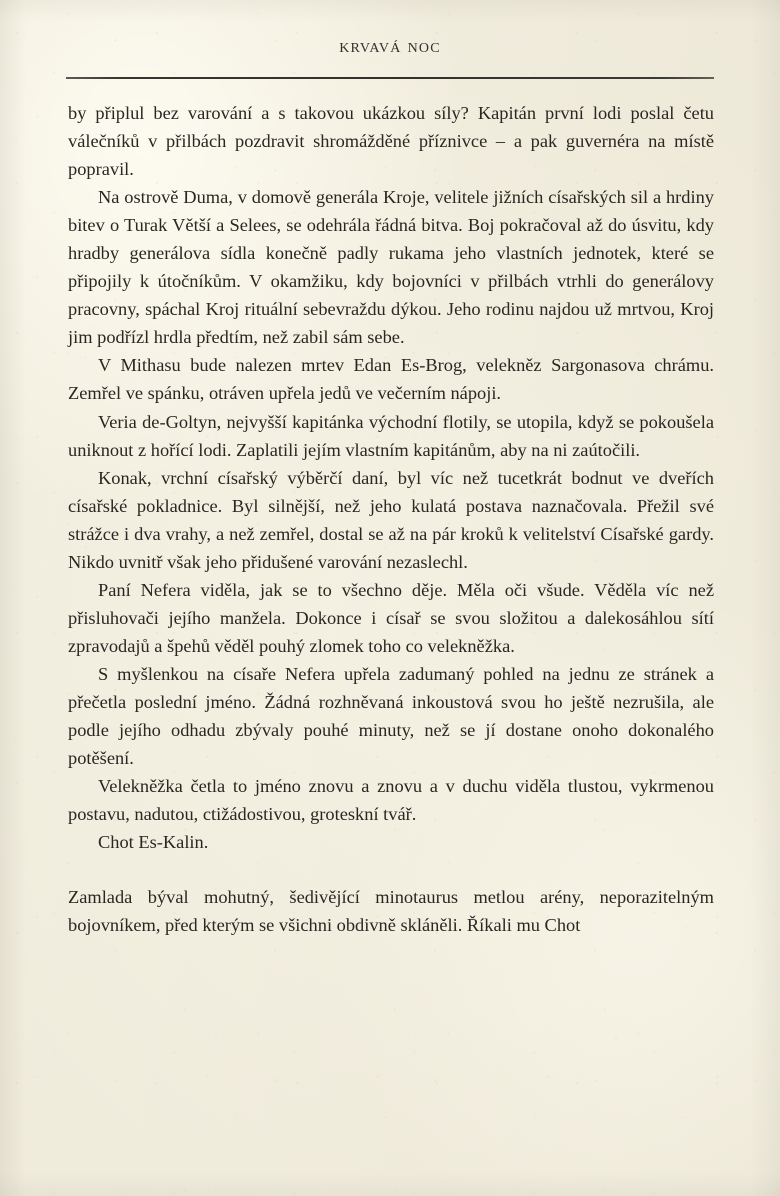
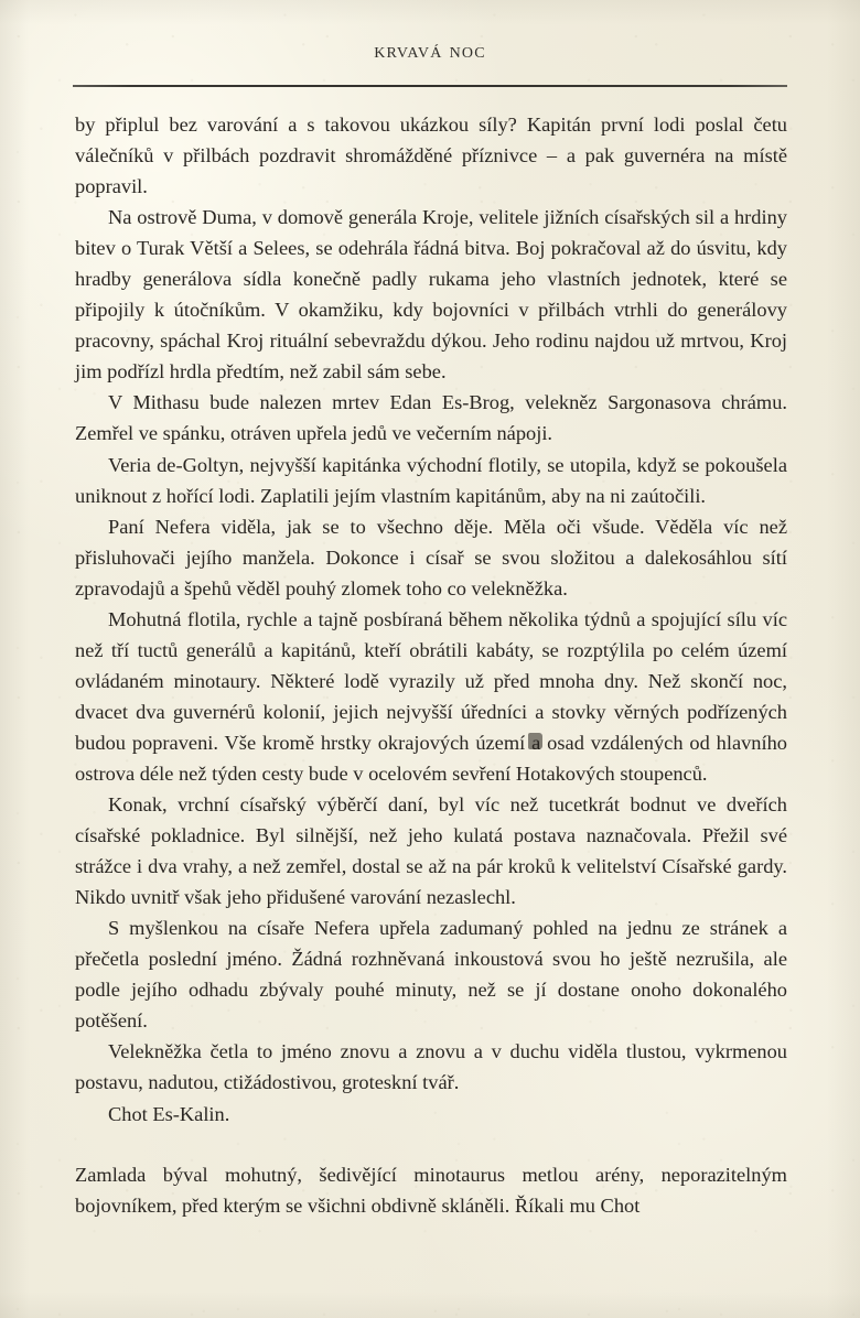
  krvavá noc
  by připlul bez varování a s takovou ukázkou síly? Kapitán první lodi poslal četu válečníků v přilbách pozdravit shromážděné příznivce – a pak guvernéra na místě popravil.
  Na ostrově Duma, v domově generála Kroje, velitele jižních císařských sil a hrdiny bitev o Turak Větší a Selees, se odehrála řádná bitva. Boj pokračoval až do úsvitu, kdy hradby generálova sídla konečně padly rukama jeho vlastních jednotek, které se připojily k útočníkům. V okamžiku, kdy bojovníci v přilbách vtrhli do generálovy pracovny, spáchal Kroj rituální sebevraždu dýkou. Jeho rodinu najdou už mrtvou, Kroj jim podřízl hrdla předtím, než zabil sám sebe.
  V Mithasu bude nalezen mrtev Edan Es-Brog, velekněz Sargonasova chrámu. Zemřel ve spánku, otráven upřela jedů ve večerním nápoji.
  Veria de-Goltyn, nejvyšší kapitánka východní flotily, se utopila, když se pokoušela uniknout z hořící lodi. Zaplatili jejím vlastním kapitánům, aby na ni zaútočili.
- Konak, vrchní císařský výběrčí daní, byl víc než tucetkrát bodnut ve dveřích císařské pokladnice. Byl silnější, než jeho kulatá postava naznačovala. Přežil své strážce i dva vrahy, a než zemřel, dostal se až na pár kroků k velitelství Císařské gardy. Nikdo uvnitř však jeho přidušené varování nezaslechl.
+ Paní Nefera viděla, jak se to všechno děje. Měla oči všude. Věděla víc než přisluhovači jejího manžela. Dokonce i císař se svou složitou a dalekosáhlou sítí zpravodajů a špehů věděl pouhý zlomek toho co velekněžka.
+ Mohutná flotila, rychle a tajně posbíraná během několika týdnů a spojující sílu víc než tří tuctů generálů a kapitánů, kteří obrátili kabáty, se rozptýlila po celém území ovládaném minotaury. Některé lodě vyrazily už před mnoha dny. Než skončí noc, dvacet dva guvernérů kolonií, jejich nejvyšší úředníci a stovky věrných podřízených budou popraveni. Vše kromě hrstky okrajových území a osad vzdálených od hlavního ostrova déle než týden cesty bude v ocelovém sevření Hotakových stoupenců.
- Paní Nefera viděla, jak se to všechno děje. Měla oči všude. Věděla víc než přisluhovači jejího manžela. Dokonce i císař se svou složitou a dalekosáhlou sítí zpravodajů a špehů věděl pouhý zlomek toho co velekněžka.
+ Konak, vrchní císařský výběrčí daní, byl víc než tucetkrát bodnut ve dveřích císařské pokladnice. Byl silnější, než jeho kulatá postava naznačovala. Přežil své strážce i dva vrahy, a než zemřel, dostal se až na pár kroků k velitelství Císařské gardy. Nikdo uvnitř však jeho přidušené varování nezaslechl.
  S myšlenkou na císaře Nefera upřela zadumaný pohled na jednu ze stránek a přečetla poslední jméno. Žádná rozhněvaná inkoustová svou ho ještě nezrušila, ale podle jejího odhadu zbývaly pouhé minuty, než se jí dostane onoho dokonalého potěšení.
  Velekněžka četla to jméno znovu a znovu a v duchu viděla tlustou, vykrmenou postavu, nadutou, ctižádostivou, groteskní tvář.
  Chot Es-Kalin.
  Zamlada býval mohutný, šedivějící minotaurus metlou arény, neporazitelným bojovníkem, před kterým se všichni obdivně skláněli. Říkali mu Chot
